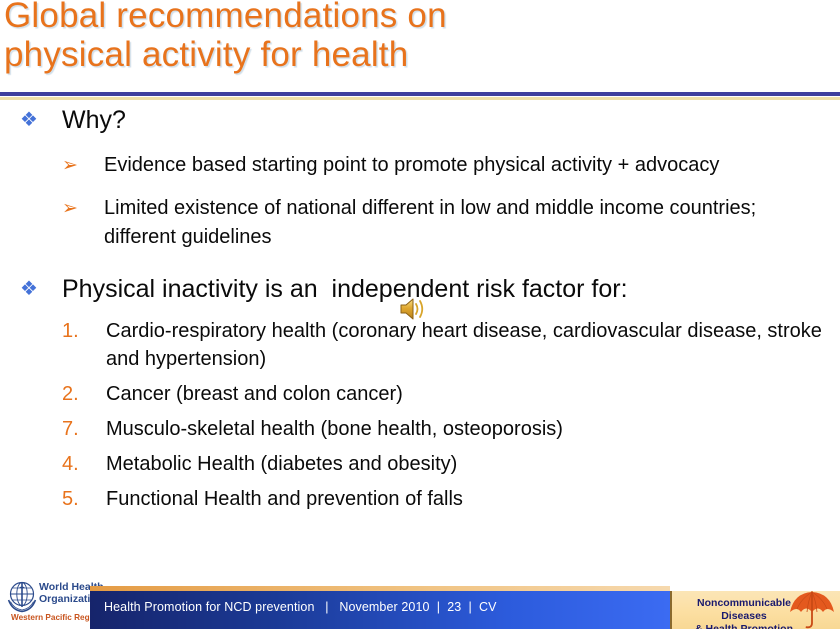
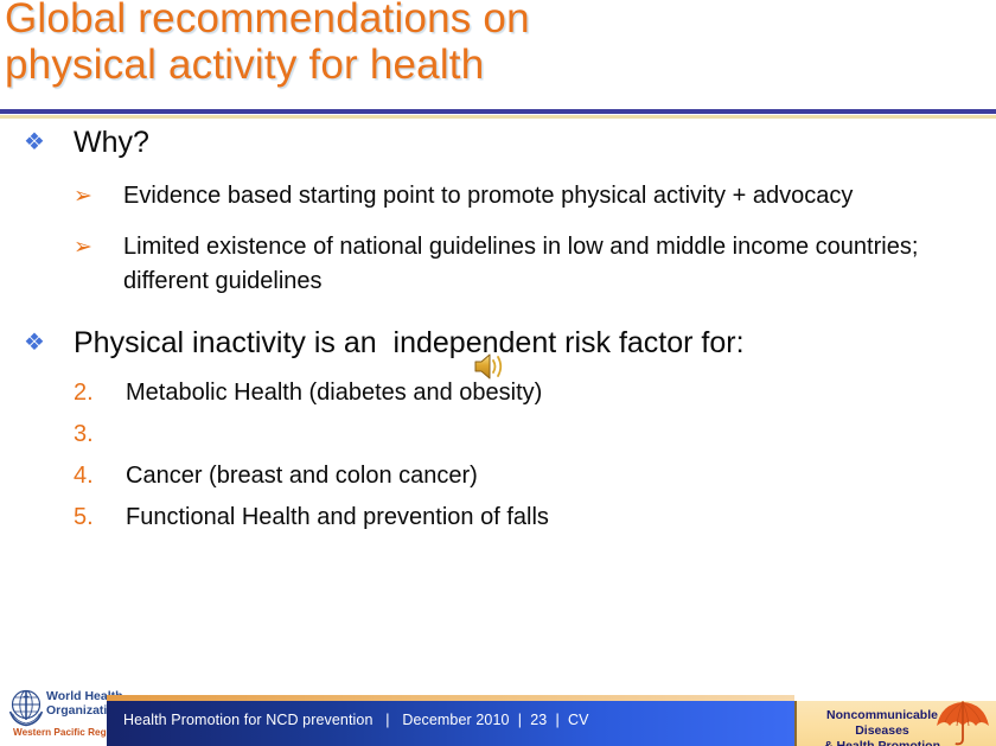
  Global recommendations on
  physical activity for health
  ❖
  Why?
  ➢
  Evidence based starting point to promote physical activity + advocacy
  ➢
- Limited existence of national different in low and middle income countries; different guidelines
+ Limited existence of national guidelines in low and middle income countries; different guidelines
  ❖
  Physical inactivity is an independent risk factor for:
- 1.
- Cardio-respiratory health (coronary heart disease, cardiovascular disease, stroke and hypertension)
  2.
- Cancer (breast and colon cancer)
+ Metabolic Health (diabetes and obesity)
- 7.
+ 3.
- Musculo-skeletal health (bone health, osteoporosis)
  4.
- Metabolic Health (diabetes and obesity)
+ Cancer (breast and colon cancer)
  5.
  Functional Health and prevention of falls
  World Hea
  Organizati
  Western Pacific Reg
- Health Promotion for NCD prevention | November 2010 | 23 | CV
+ Health Promotion for NCD prevention | December 2010 | 23 | CV
  Noncommunicable Diseases
